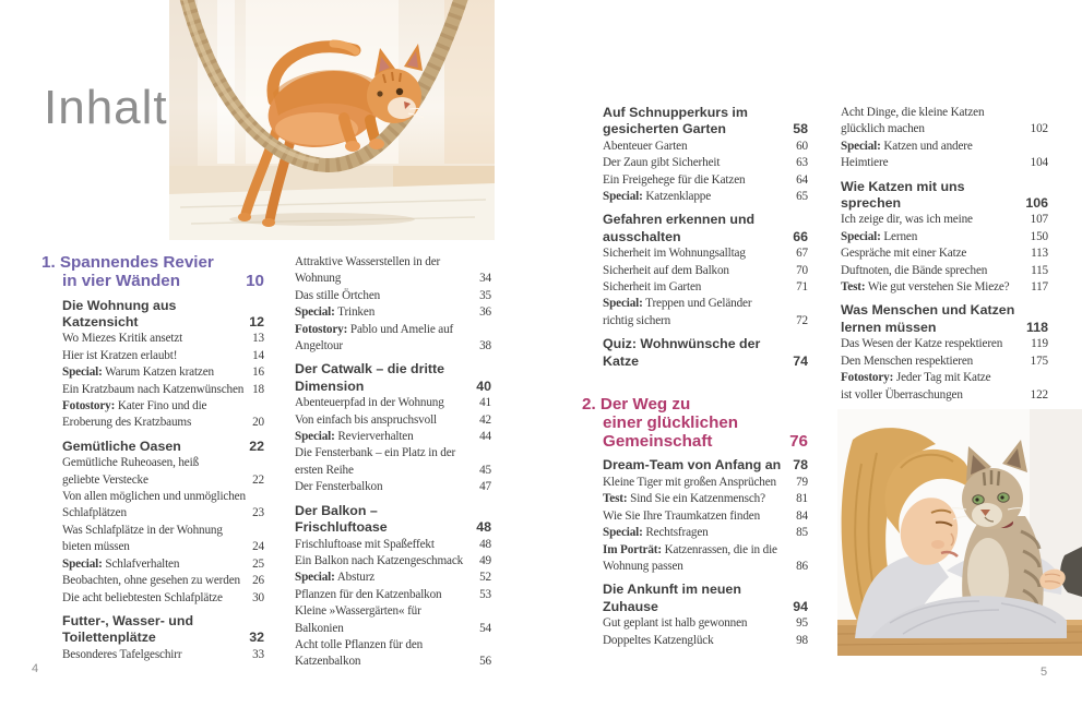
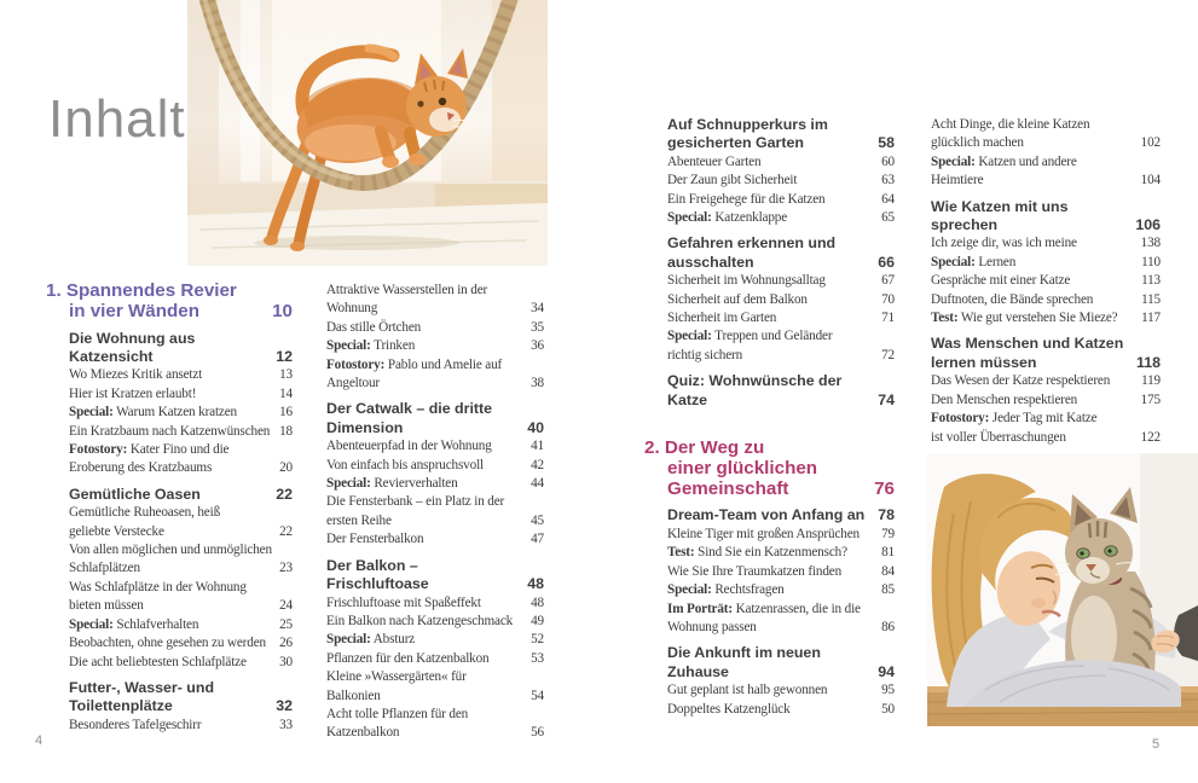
  Inhalt
  1. Spannendes Revier
  in vier Wänden
  10
  Die Wohnung aus Katzensicht
  12
  Wo Miezes Kritik ansetzt
  13
  Hier ist Kratzen erlaubt!
  14
  Special: Warum Katzen kratzen
  16
  Ein Kratzbaum nach Katzenwünschen
  18
  Fotostory: Kater Fino und die
  Eroberung des Kratzbaums
  20
  Gemütliche Oasen
  22
  Gemütliche Ruheoasen, heiß
  geliebte Verstecke
  22
  Von allen möglichen und unmöglichen
  Schlafplätzen
  23
  Was Schlafplätze in der Wohnung
  bieten müssen
  24
  Special: Schlafverhalten
  25
  Beobachten, ohne gesehen zu werden
  26
  Die acht beliebtesten Schlafplätze
  30
  Futter-, Wasser- und
  Toilettenplätze
  32
  Besonderes Tafelgeschirr
  33
  Attraktive Wasserstellen in der
  Wohnung
  34
  Das stille Örtchen
  35
  Special: Trinken
  36
  Fotostory: Pablo und Amelie auf
  Angeltour
  38
  Der Catwalk – die dritte
  Dimension
  40
  Abenteuerpfad in der Wohnung
  41
  Von einfach bis anspruchsvoll
  42
  Special: Revierverhalten
  44
  Die Fensterbank – ein Platz in der
  ersten Reihe
  45
  Der Fensterbalkon
  47
  Der Balkon – Frischluftoase
  48
  Frischluftoase mit Spaßeffekt
  48
  Ein Balkon nach Katzengeschmack
  49
  Special: Absturz
  52
  Pflanzen für den Katzenbalkon
  53
  Kleine »Wassergärten« für
  Balkonien
  54
  Acht tolle Pflanzen für den
  Katzenbalkon
  56
  Auf Schnupperkurs im
  gesicherten Garten
  58
  Abenteuer Garten
  60
  Der Zaun gibt Sicherheit
  63
  Ein Freigehege für die Katzen
  64
  Special: Katzenklappe
  65
  Gefahren erkennen und
  ausschalten
  66
  Sicherheit im Wohnungsalltag
  67
  Sicherheit auf dem Balkon
  70
  Sicherheit im Garten
  71
  Special: Treppen und Geländer
  richtig sichern
  72
  Quiz: Wohnwünsche der Katze
  74
  2. Der Weg zu
  einer glücklichen
  Gemeinschaft
  76
  Dream-Team von Anfang an
  78
  Kleine Tiger mit großen Ansprüchen
  79
  Test: Sind Sie ein Katzenmensch?
  81
  Wie Sie Ihre Traumkatzen finden
  84
  Special: Rechtsfragen
  85
  Im Porträt: Katzenrassen, die in die
  Wohnung passen
  86
  Die Ankunft im neuen
  Zuhause
  94
  Gut geplant ist halb gewonnen
  95
  Doppeltes Katzenglück
- 98
+ 50
  Acht Dinge, die kleine Katzen
  glücklich machen
  102
  Special: Katzen und andere
  Heimtiere
  104
  Wie Katzen mit uns sprechen
  106
  Ich zeige dir, was ich meine
- 107
+ 138
  Special: Lernen
- 150
+ 110
  Gespräche mit einer Katze
  113
  Duftnoten, die Bände sprechen
  115
  Test: Wie gut verstehen Sie Mieze?
  117
  Was Menschen und Katzen
  lernen müssen
  118
  Das Wesen der Katze respektieren
  119
  Den Menschen respektieren
  175
  Fotostory: Jeder Tag mit Katze
  ist voller Überraschungen
  122
  4
  5
